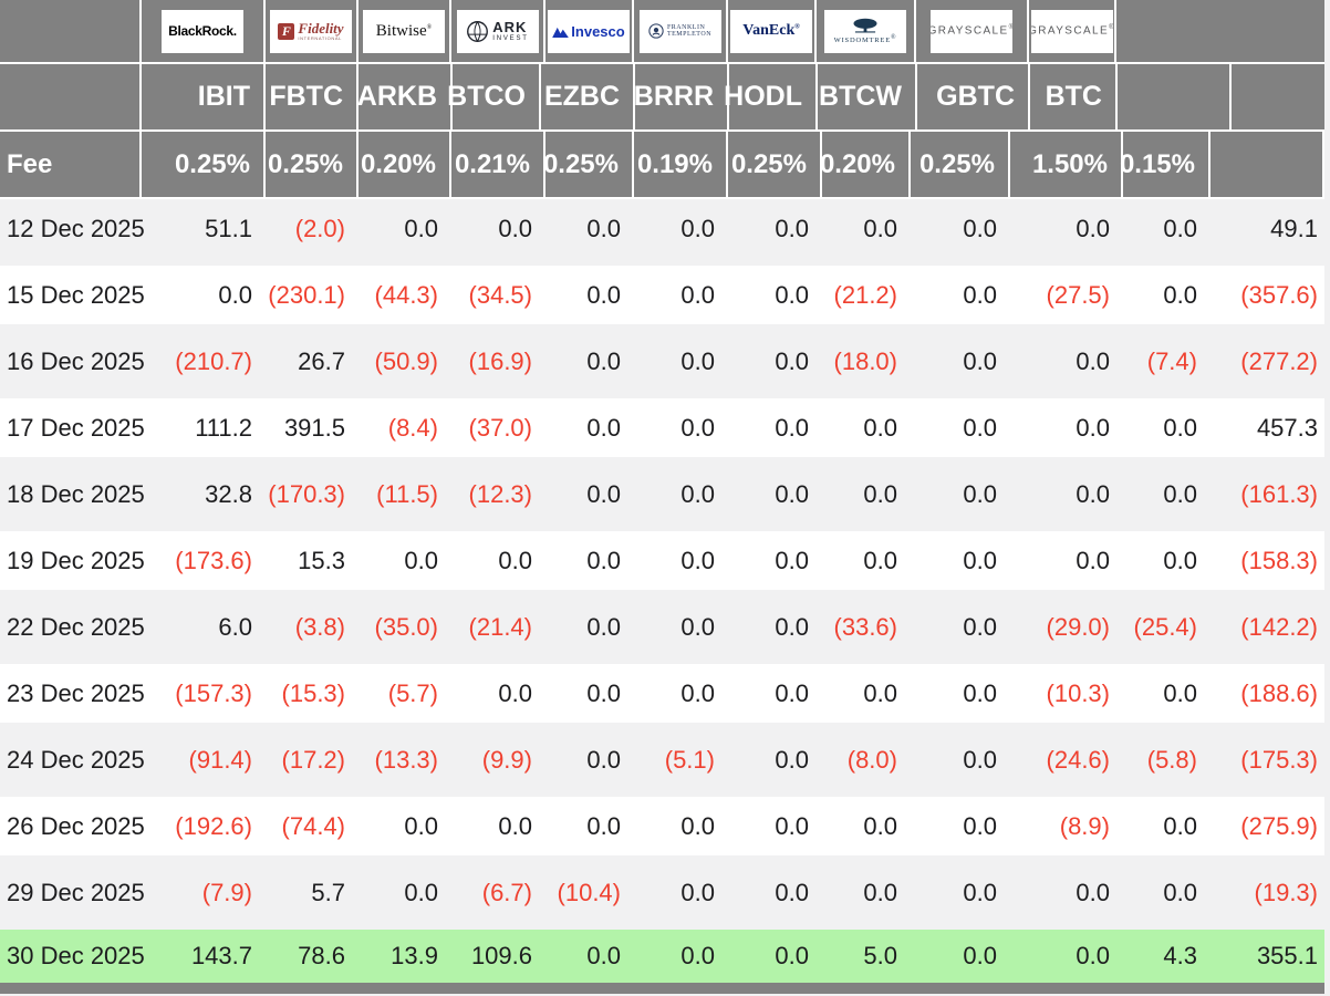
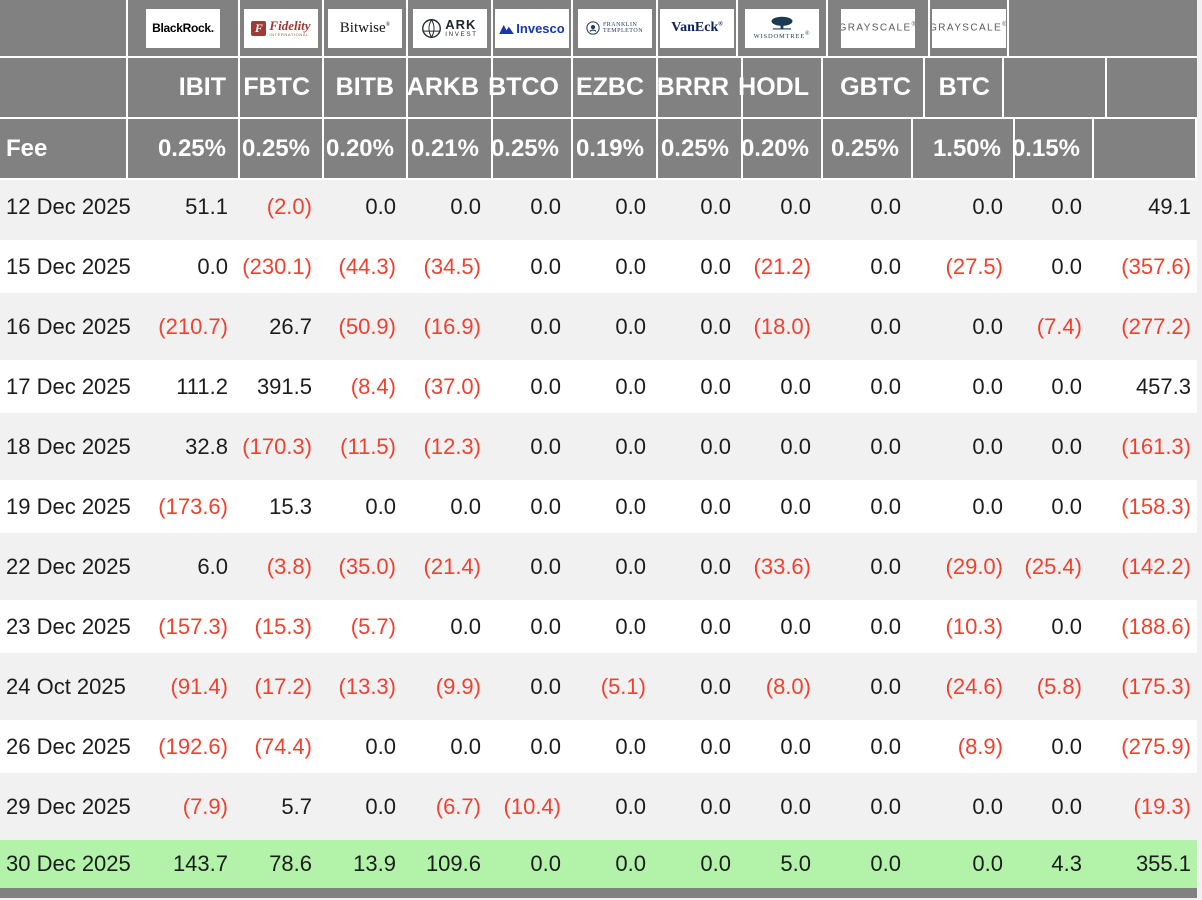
  BlackRock.
  F
  Fidelity
  Bitwise
  ARK
  Invesco
  VanEck
  GRAYSCALE
  GRAYSCALE
  IBIT
  FBTC
+ BITB
  ARKB
  BTCO
  EZBC
  BRRR
  HODL
- BTCW
  GBTC
  BTC
  Fee
  0.25%
  0.25%
  0.20%
  0.21%
  0.25%
  0.19%
  0.25%
  0.20%
  0.25%
  1.50%
  0.15%
  12 Dec 2025
  51.1
  (2.0)
  0.0
  0.0
  0.0
  0.0
  0.0
  0.0
  0.0
  0.0
  0.0
  49.1
  15 Dec 2025
  0.0
  (230.1)
  (44.3)
  (34.5)
  0.0
  0.0
  0.0
  (21.2)
  0.0
  (27.5)
  0.0
  (357.6)
  16 Dec 2025
  (210.7)
  26.7
  (50.9)
  (16.9)
  0.0
  0.0
  0.0
  (18.0)
  0.0
  0.0
  (7.4)
  (277.2)
  17 Dec 2025
  111.2
  391.5
  (8.4)
  (37.0)
  0.0
  0.0
  0.0
  0.0
  0.0
  0.0
  0.0
  457.3
  18 Dec 2025
  32.8
  (170.3)
  (11.5)
  (12.3)
  0.0
  0.0
  0.0
  0.0
  0.0
  0.0
  0.0
  (161.3)
  19 Dec 2025
  (173.6)
  15.3
  0.0
  0.0
  0.0
  0.0
  0.0
  0.0
  0.0
  0.0
  0.0
  (158.3)
  22 Dec 2025
  6.0
  (3.8)
  (35.0)
  (21.4)
  0.0
  0.0
  0.0
  (33.6)
  0.0
  (29.0)
  (25.4)
  (142.2)
  23 Dec 2025
  (157.3)
  (15.3)
  (5.7)
  0.0
  0.0
  0.0
  0.0
  0.0
  0.0
  (10.3)
  0.0
  (188.6)
- 24 Dec 2025
+ 24 Oct 2025
  (91.4)
  (17.2)
  (13.3)
  (9.9)
  0.0
  (5.1)
  0.0
  (8.0)
  0.0
  (24.6)
  (5.8)
  (175.3)
  26 Dec 2025
  (192.6)
  (74.4)
  0.0
  0.0
  0.0
  0.0
  0.0
  0.0
  0.0
  (8.9)
  0.0
  (275.9)
  29 Dec 2025
  (7.9)
  5.7
  0.0
  (6.7)
  (10.4)
  0.0
  0.0
  0.0
  0.0
  0.0
  0.0
  (19.3)
  30 Dec 2025
  143.7
  78.6
  13.9
  109.6
  0.0
  0.0
  0.0
  5.0
  0.0
  0.0
  4.3
  355.1
